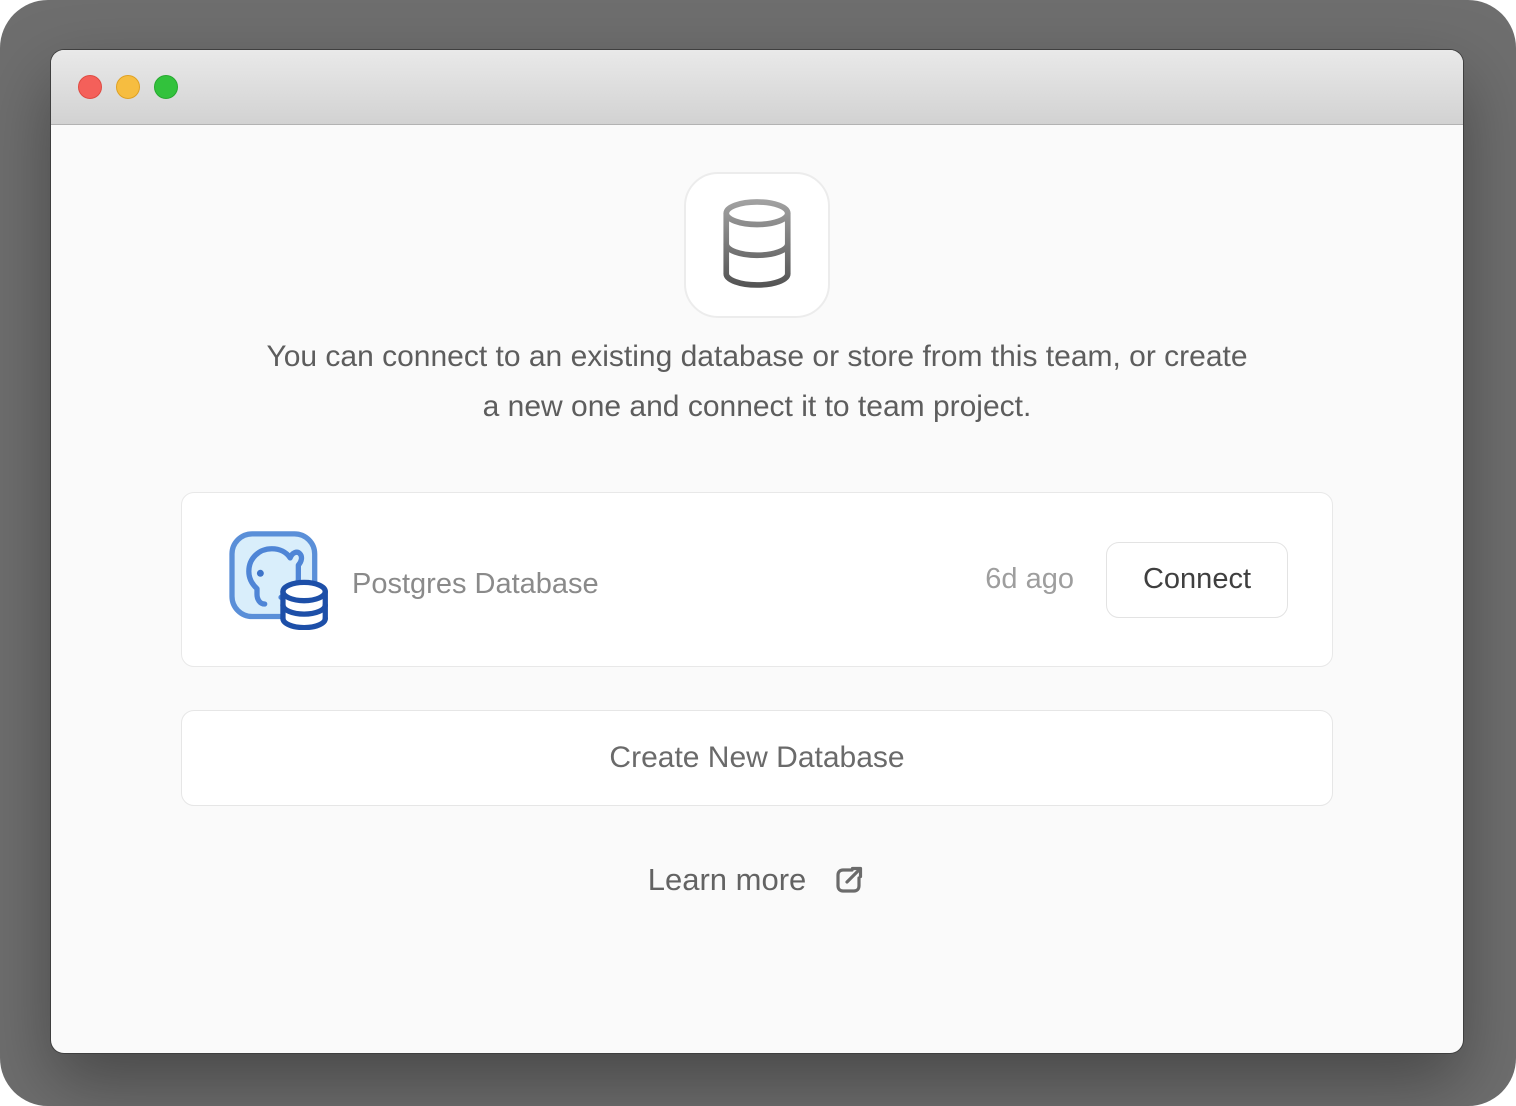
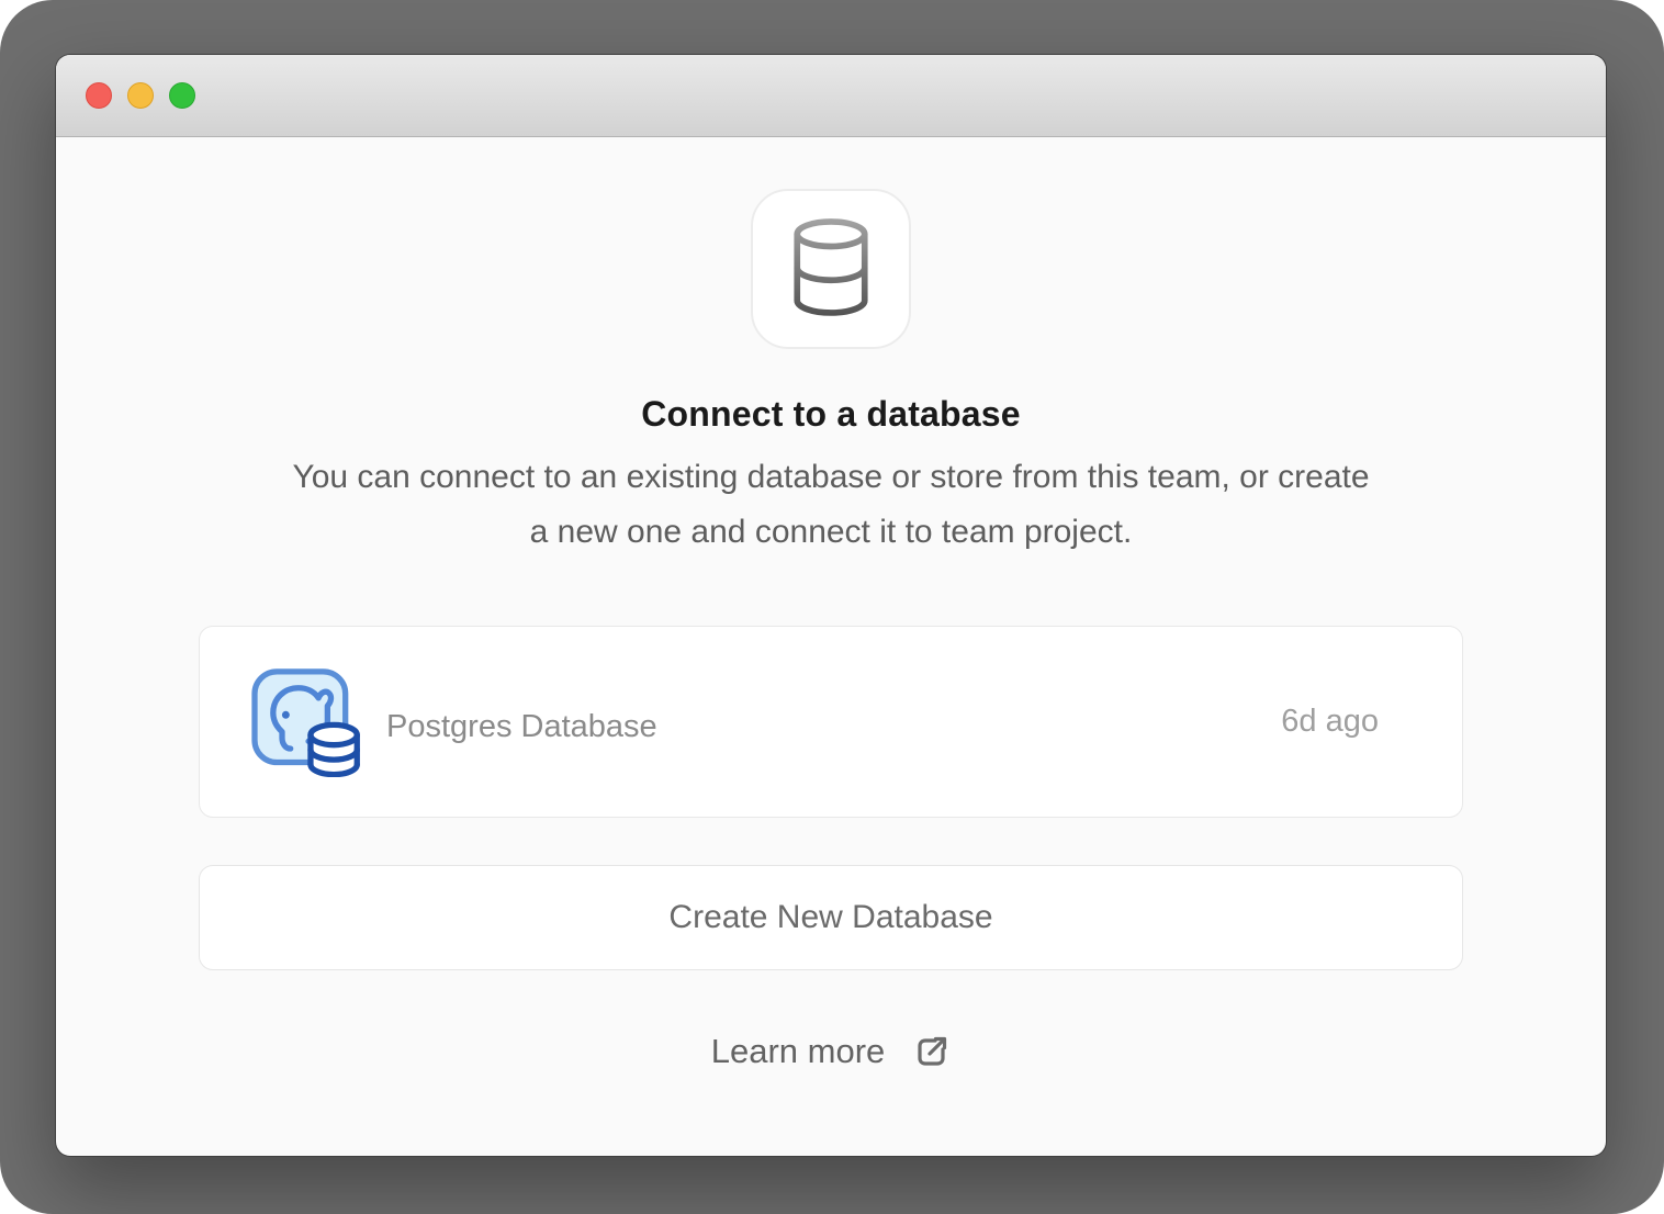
+ Connect to a database
  You can connect to an existing database or store from this team, or create a new one and connect it to team project.
  Postgres Database
  6d ago
- Connect
  Create New Database
  Learn more
